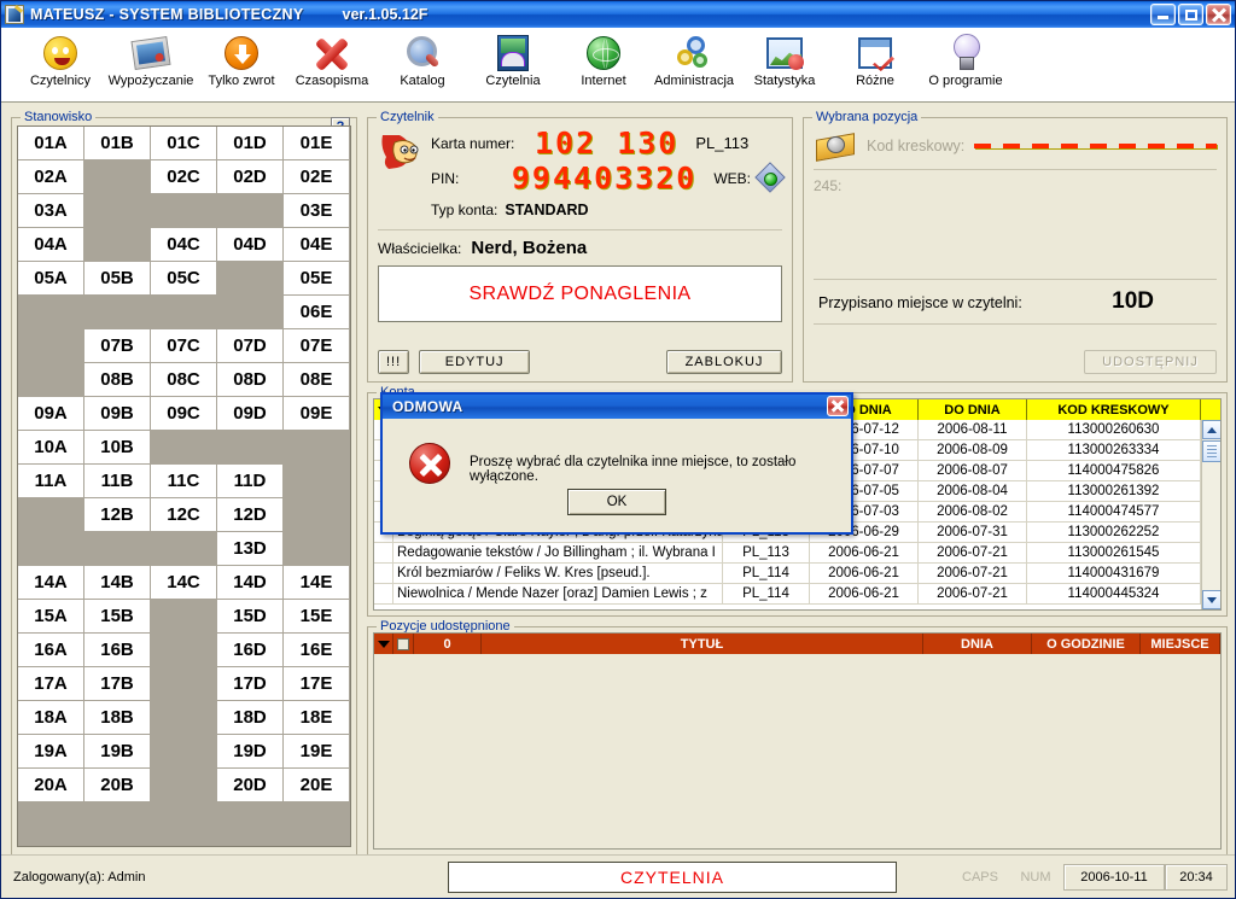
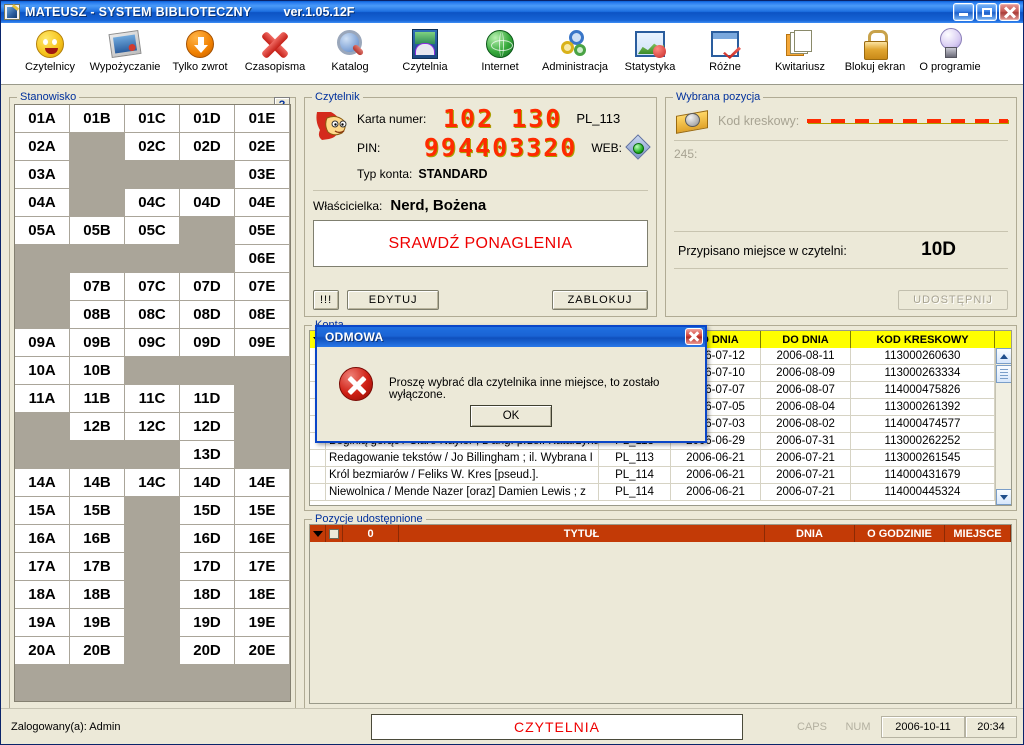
  MATEUSZ - SYSTEM BIBLIOTECZNY
  ver.1.05.12F
  Czytelnicy
  Wypożyczanie
  Tylko zwrot
  Czasopisma
  Katalog
  Czytelnia
  Internet
  Administracja
  Statystyka
  Różne
+ Kwitariusz
+ Blokuj ekran
  O programie
  Stanowisko
  01A
  01B
  01C
  01D
  01E
  02A
  02C
  02D
  02E
  03A
  03E
  04A
  04C
  04D
  04E
  05A
  05B
  05C
  05E
  06E
  07B
  07C
  07D
  07E
  08B
  08C
  08D
  08E
  09A
  09B
  09C
  09D
  09E
  10A
  10B
  11A
  11B
  11C
  11D
  12B
  12C
  12D
  13D
  14A
  14B
  14C
  14D
  14E
  15A
  15B
  15D
  15E
  16A
  16B
  16D
  16E
  17A
  17B
  17D
  17E
  18A
  18B
  18D
  18E
  19A
  19B
  19D
  19E
  20A
  20B
  20D
  20E
  Czytelnik
  Karta numer:
  102 130
  PL_113
  PIN:
  994403320
  WEB:
  Typ konta:
  STANDARD
  Właścicielka:
  Nerd, Bożena
  SRAWDŹ PONAGLENIA
  !!!
  EDYTUJ
  ZABLOKUJ
  Wybrana pozycja
  Kod kreskowy:
  245:
  Przypisano miejsce w czytelni:
  10D
  UDOSTĘPNIJ
  DO DNIA
  KOD KRESKOWY
  6-07-12
  2006-08-11
  113000260630
  6-07-10
  2006-08-09
  113000263334
  6-07-07
  2006-08-07
  114000475826
  6-07-05
  2006-08-04
  113000261392
  6-07-03
  2006-08-02
  114000474577
  6-06-29
  2006-07-31
  113000262252
  Redagowanie tekstów / Jo Billingham ; il. Wybrana I
  PL_113
  2006-06-21
  2006-07-21
  113000261545
  Król bezmiarów / Feliks W. Kres [pseud.].
  PL_114
  2006-06-21
  2006-07-21
  114000431679
  Niewolnica / Mende Nazer [oraz] Damien Lewis ; z
  PL_114
  2006-06-21
  2006-07-21
  114000445324
  Pozycje udostępnione
  0
  TYTUŁ
  DNIA
  O GODZINIE
  MIEJSCE
  ODMOWA
  Proszę wybrać dla czytelnika inne miejsce, to zostało wyłączone.
  OK
  Zalogowany(a): Admin
  CZYTELNIA
  CAPS
  NUM
  2006-10-11
  20:34
